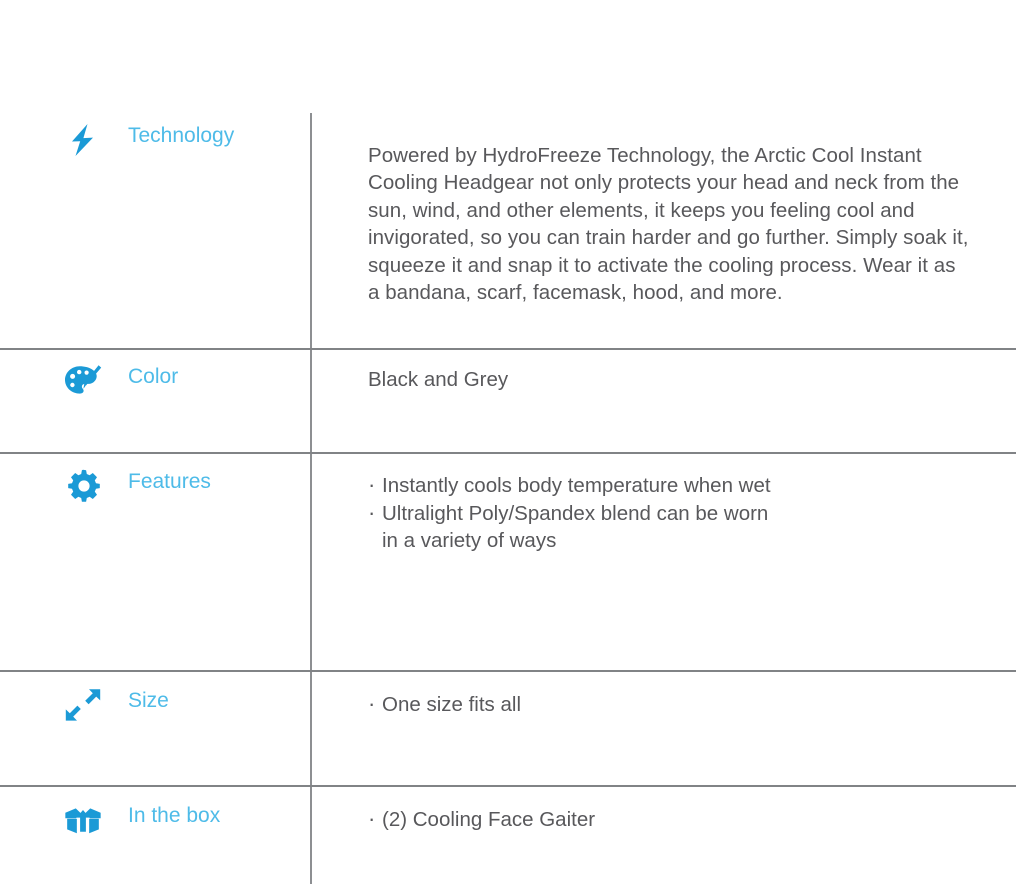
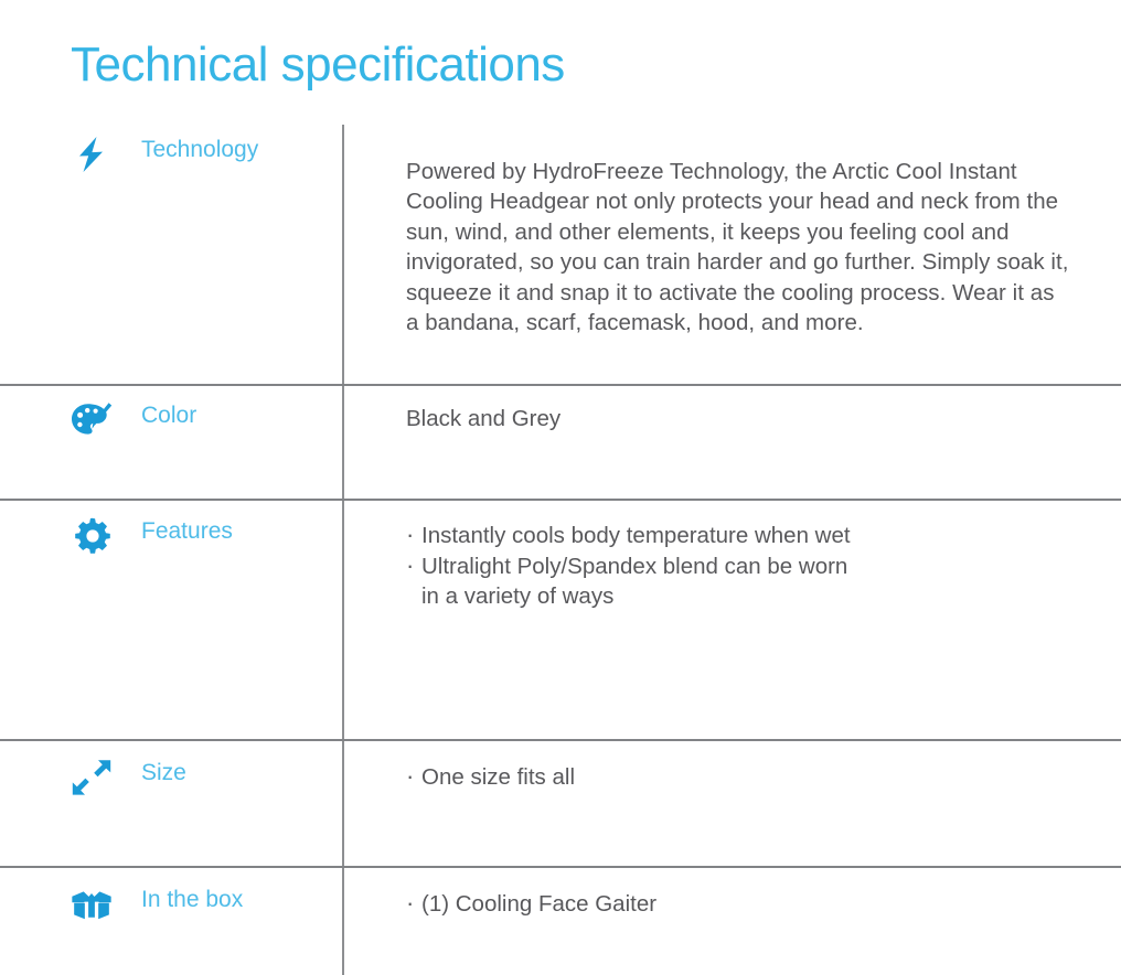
+ Technical specifications
  Technology
  Powered by HydroFreeze Technology, the Arctic Cool Instant Cooling Headgear not only protects your head and neck from the sun, wind, and other elements, it keeps you feeling cool and invigorated, so you can train harder and go further. Simply soak it, squeeze it and snap it to activate the cooling process. Wear it as a bandana, scarf, facemask, hood, and more.
  Color
  Black and Grey
  Features
  Instantly cools body temperature when wet
  Ultralight Poly/Spandex blend can be worn
  in a variety of ways
  Size
  One size fits all
  In the box
- (2) Cooling Face Gaiter
+ (1) Cooling Face Gaiter
